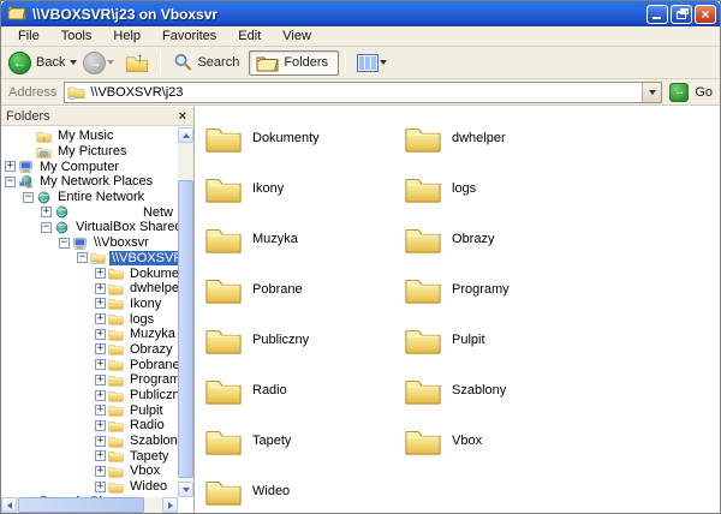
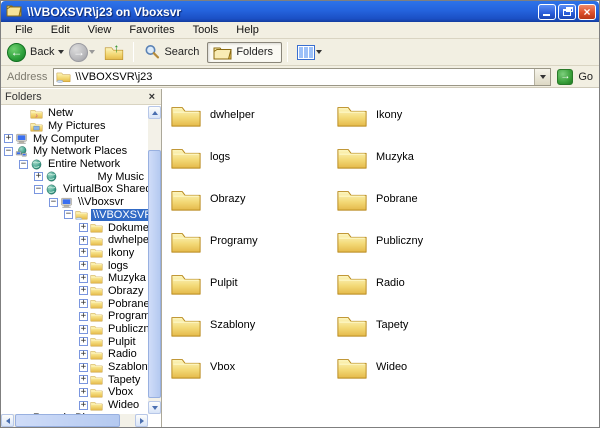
  \\VBOXSVR\j23 on Vboxsvr
  ×
  File
- Tools
+ Edit
- Help
+ View
  Favorites
- Edit
+ Tools
- View
+ Help
  ←
  Back
  →
  ↑
  Search
  Folders
  Address
  \\VBOXSVR\j23
  →
  Go
  Folders
  ×
- My Music
+ Netw
  My Pictures
  +
  My Computer
  −
  My Network Places
  −
  Entire Network
  +
- Netw
+ My Music
  −
  −
  \\Vboxsvr
  −
  +
  +
  dwhelpe
  +
  Ikony
  +
  logs
  +
  Muzyka
  +
  Obrazy
  +
  Pobrane
  +
  Program
  +
  Publiczn
  +
  Pulpit
  +
  Radio
  +
  Szablon
  +
  Tapety
  +
  Vbox
  +
  Wideo
- Dokumenty
  dwhelper
  Ikony
  logs
  Muzyka
  Obrazy
  Pobrane
  Programy
  Publiczny
  Pulpit
  Radio
  Szablony
  Tapety
  Vbox
  Wideo
